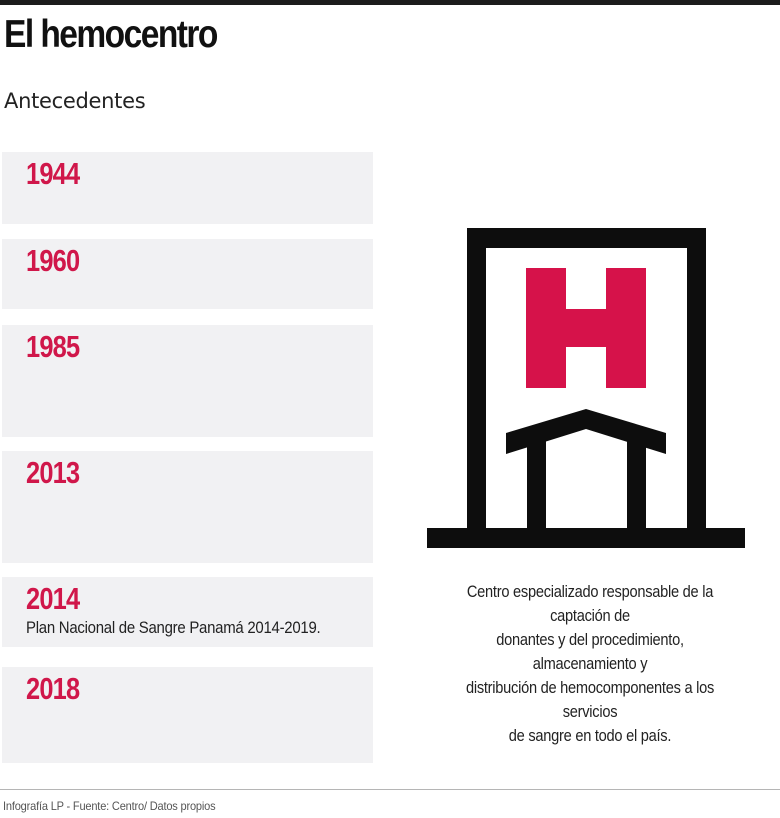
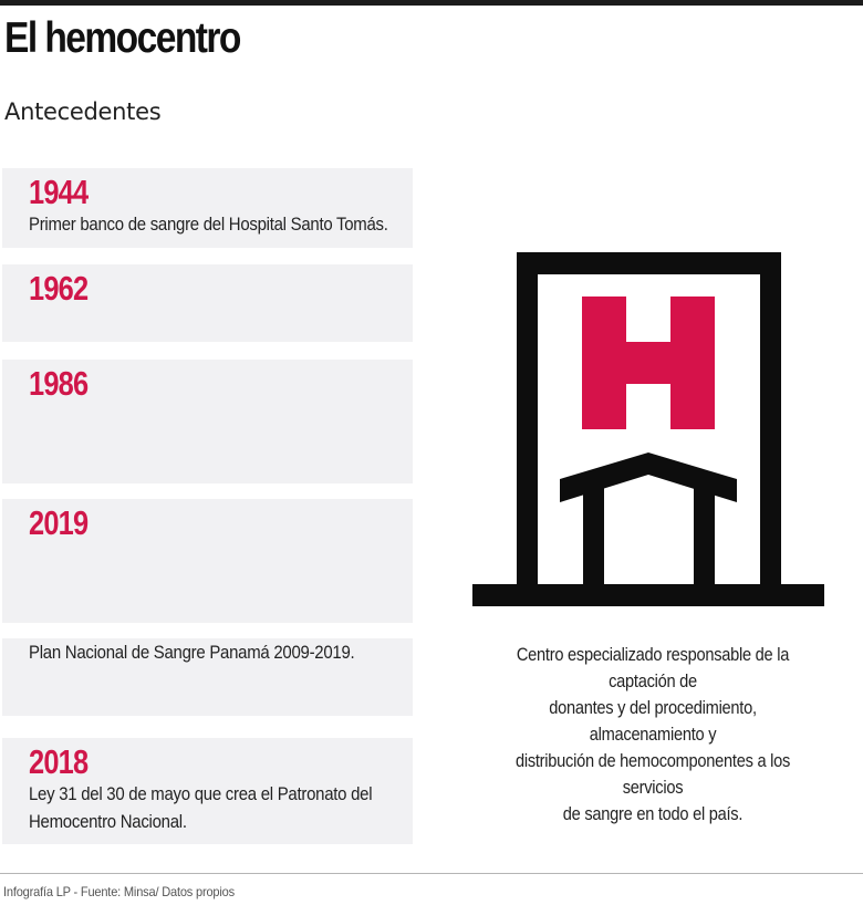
  El hemocentro
  Antecedentes
  1944
+ Primer banco de sangre del Hospital Santo Tomás.
- 1960
+ 1962
- 1985
+ 1986
- 2013
+ 2019
- 2014
- Plan Nacional de Sangre Panamá 2014-2019.
+ Plan Nacional de Sangre Panamá 2009-2019.
  2018
+ Ley 31 del 30 de mayo que crea el Patronato del
+ Hemocentro Nacional.
  Centro especializado responsable de la captación de
  donantes y del procedimiento, almacenamiento y
  distribución de hemocomponentes a los servicios
  de sangre en todo el país.
- Infografía LP - Fuente: Centro/ Datos propios
+ Infografía LP - Fuente: Minsa/ Datos propios
